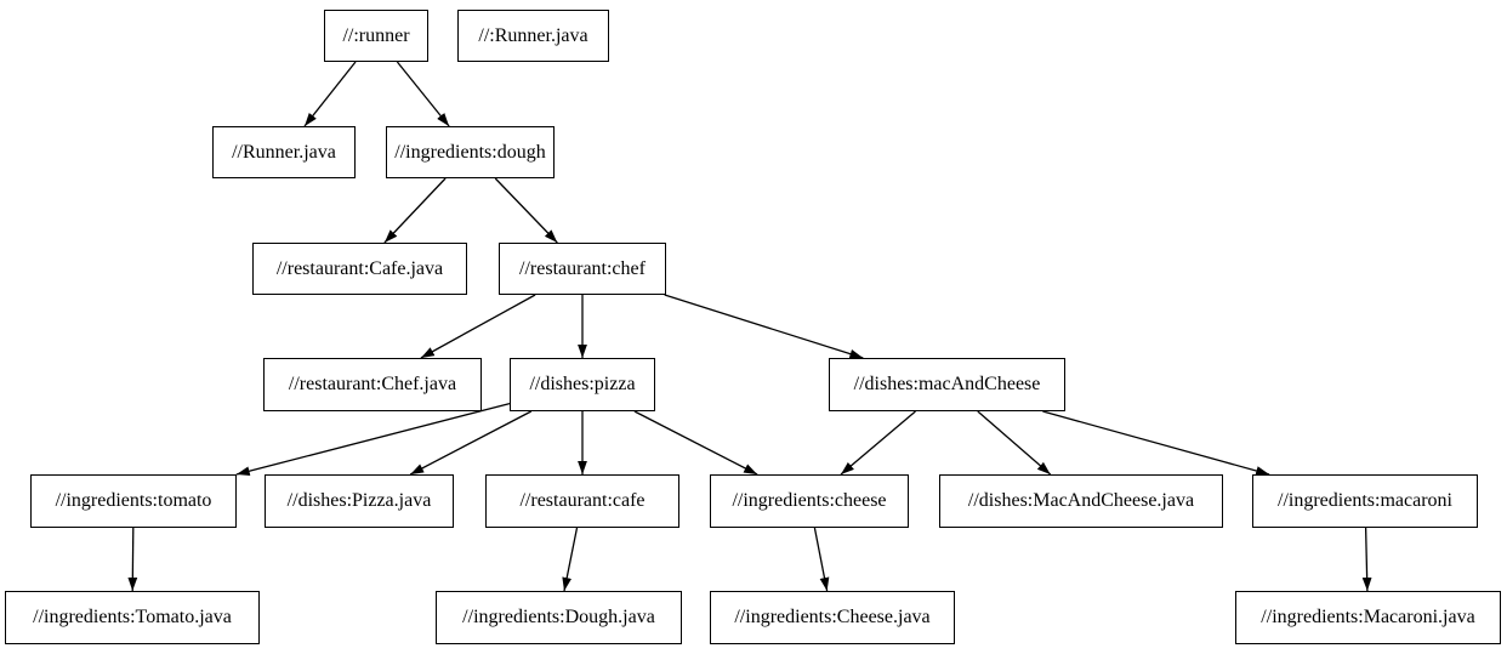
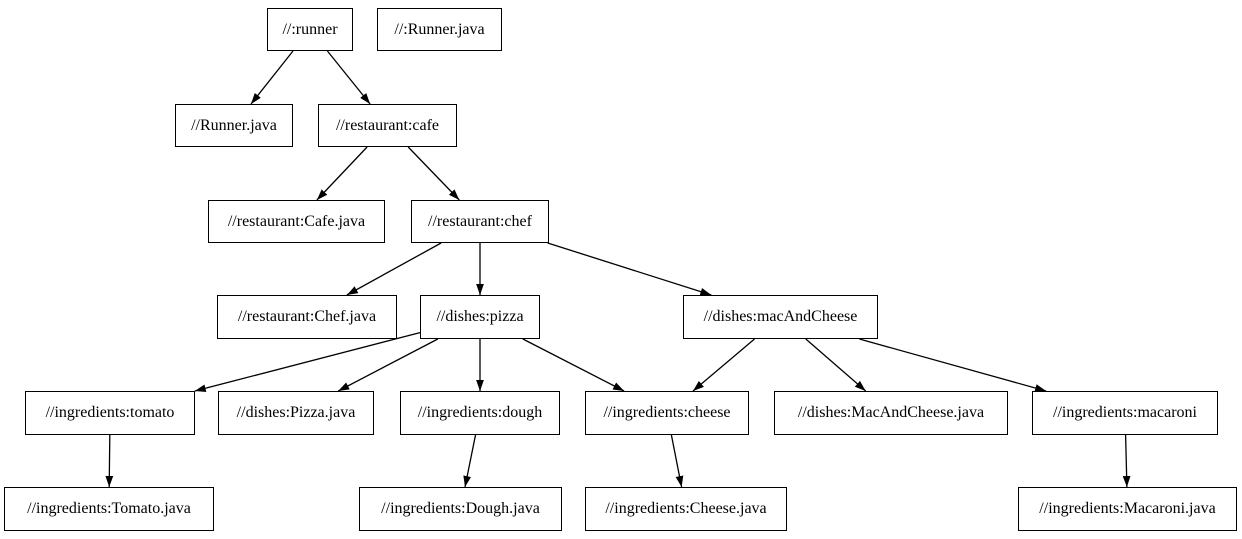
  //:runner
  //:Runner.java
  //Runner.java
- //ingredients:dough
+ //restaurant:cafe
  //restaurant:Cafe.java
  //restaurant:chef
  //restaurant:Chef.java
  //dishes:pizza
  //dishes:macAndCheese
  //ingredients:tomato
  //dishes:Pizza.java
- //restaurant:cafe
+ //ingredients:dough
  //ingredients:cheese
  //dishes:MacAndCheese.java
  //ingredients:macaroni
  //ingredients:Tomato.java
  //ingredients:Dough.java
  //ingredients:Cheese.java
  //ingredients:Macaroni.java
